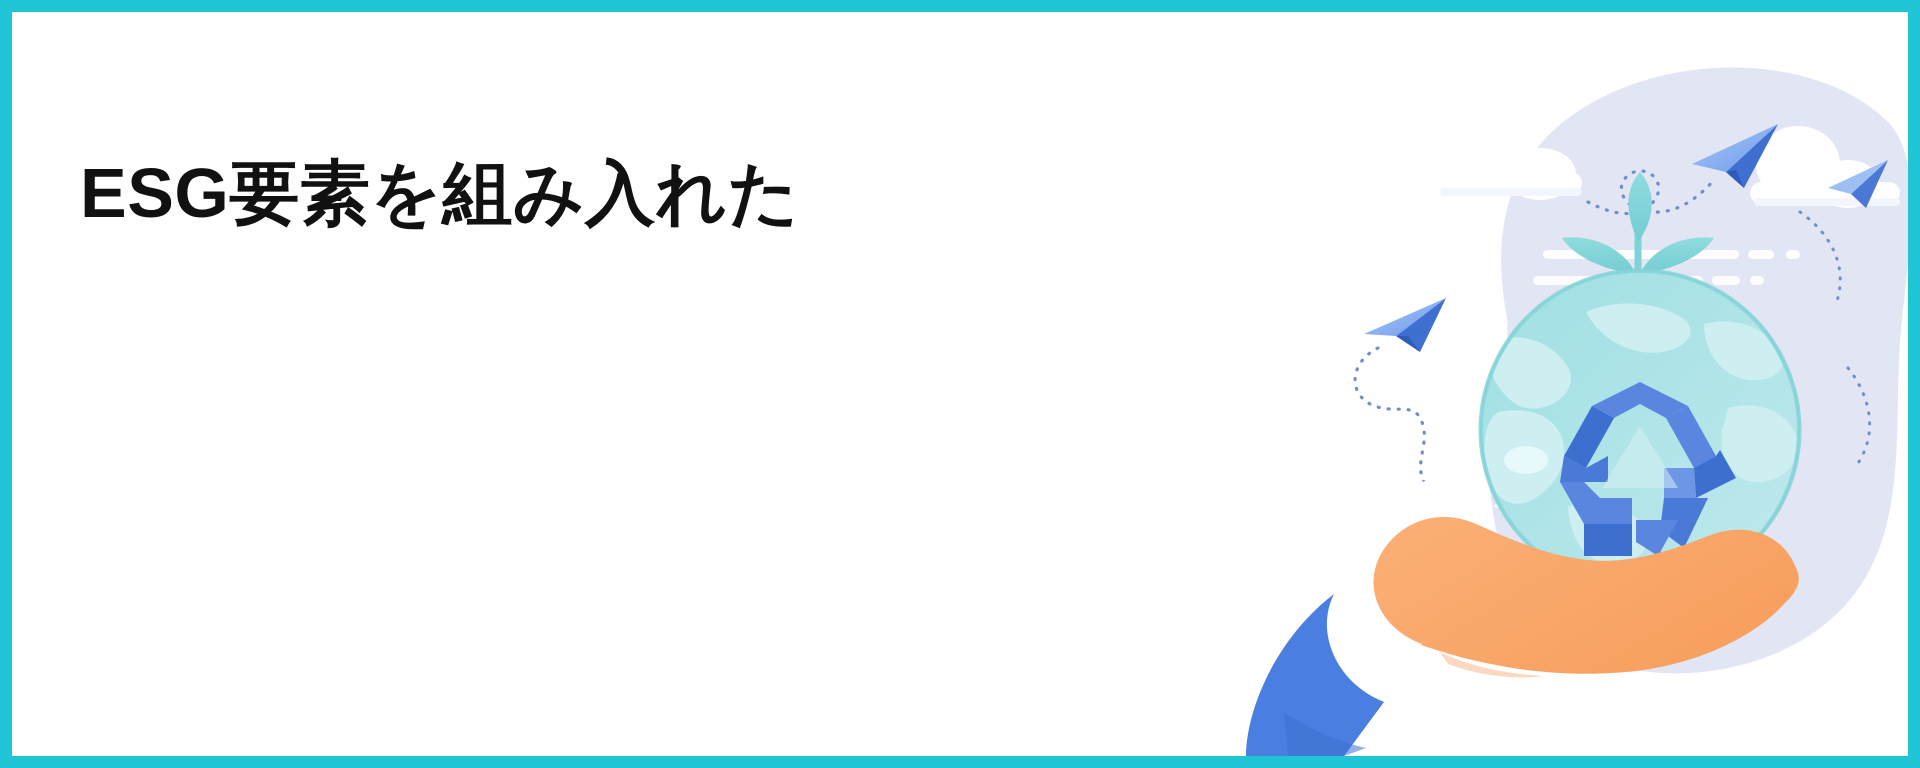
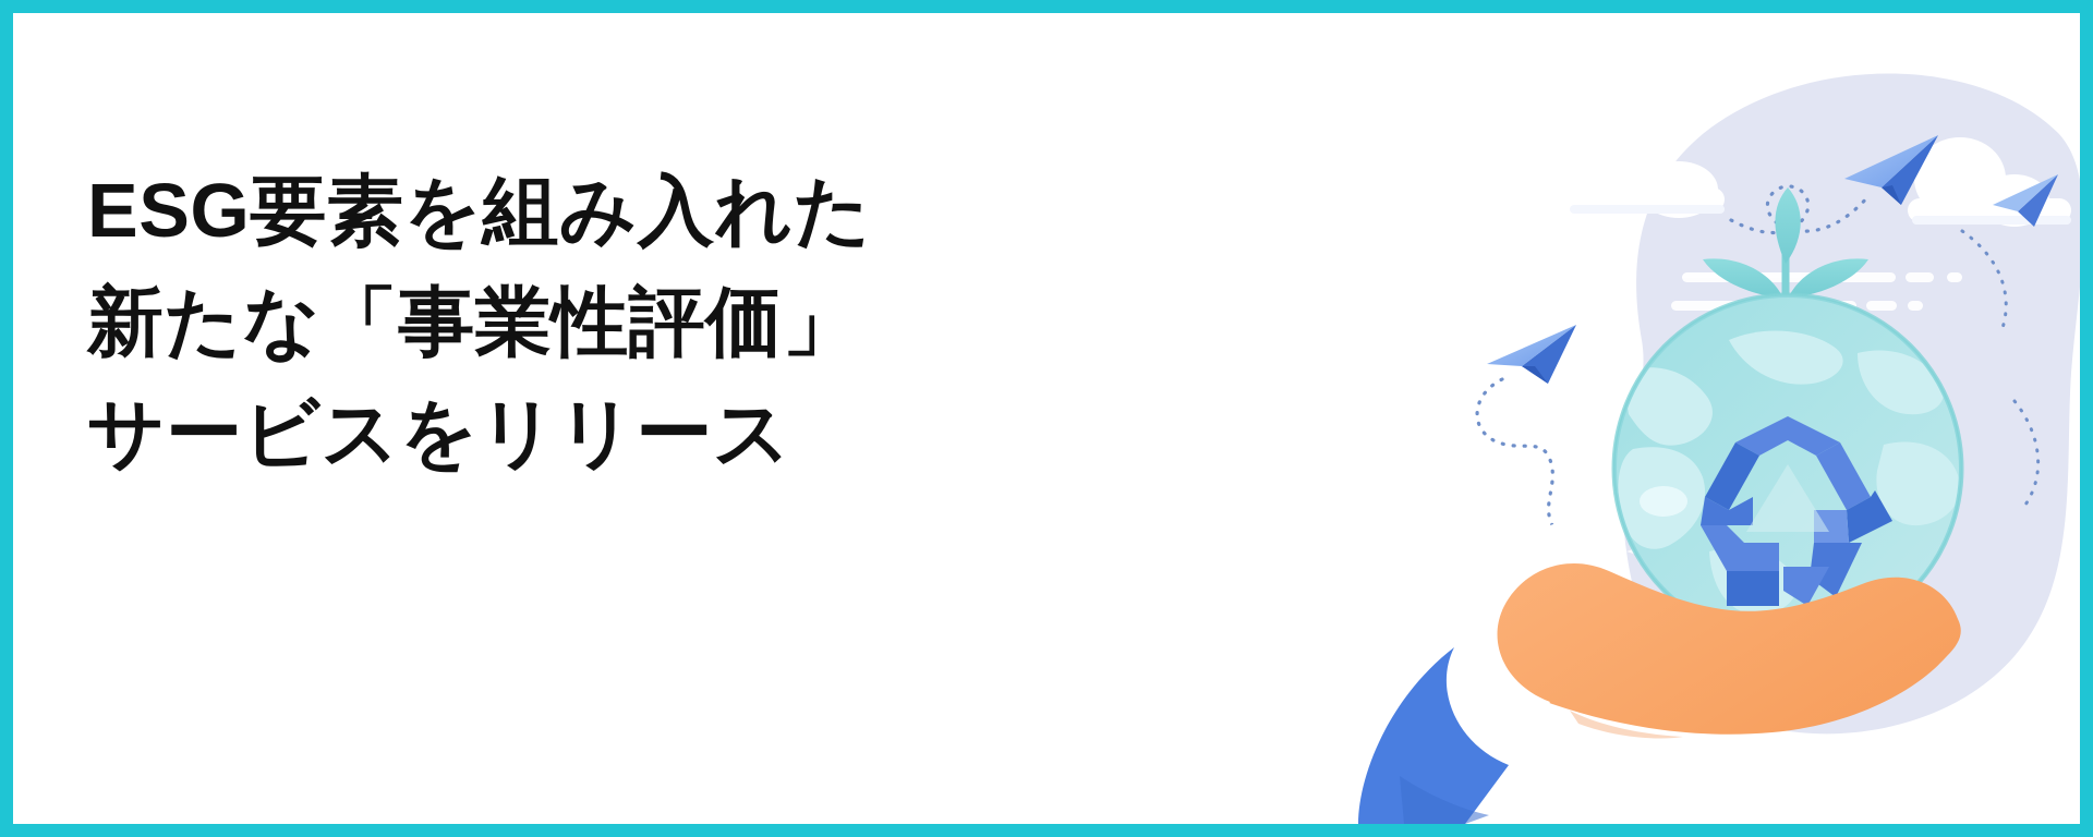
  ESG要素を組み入れた
+ 新たな「事業性評価」
+ サービスをリリース
